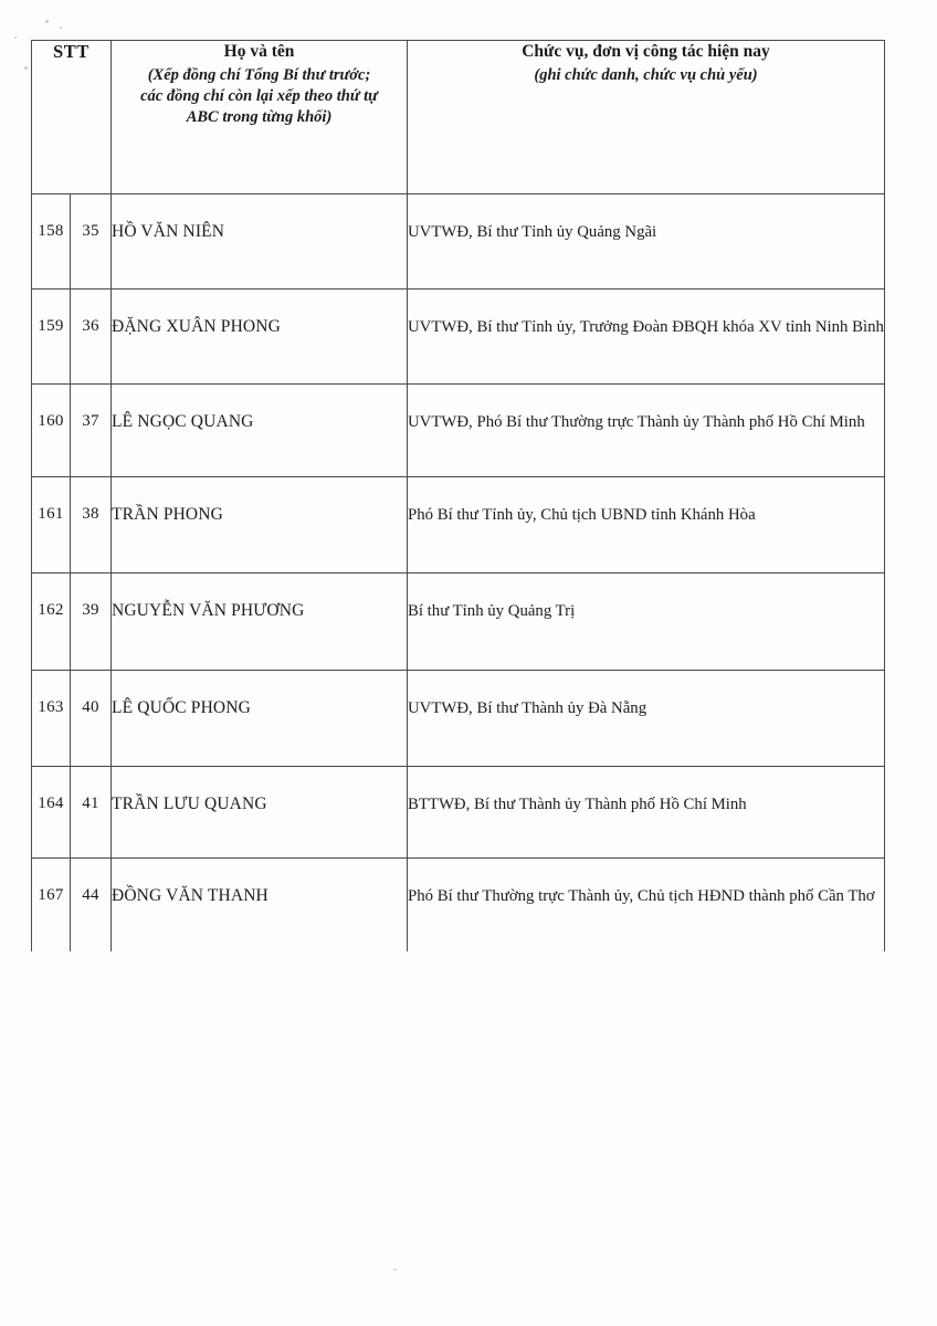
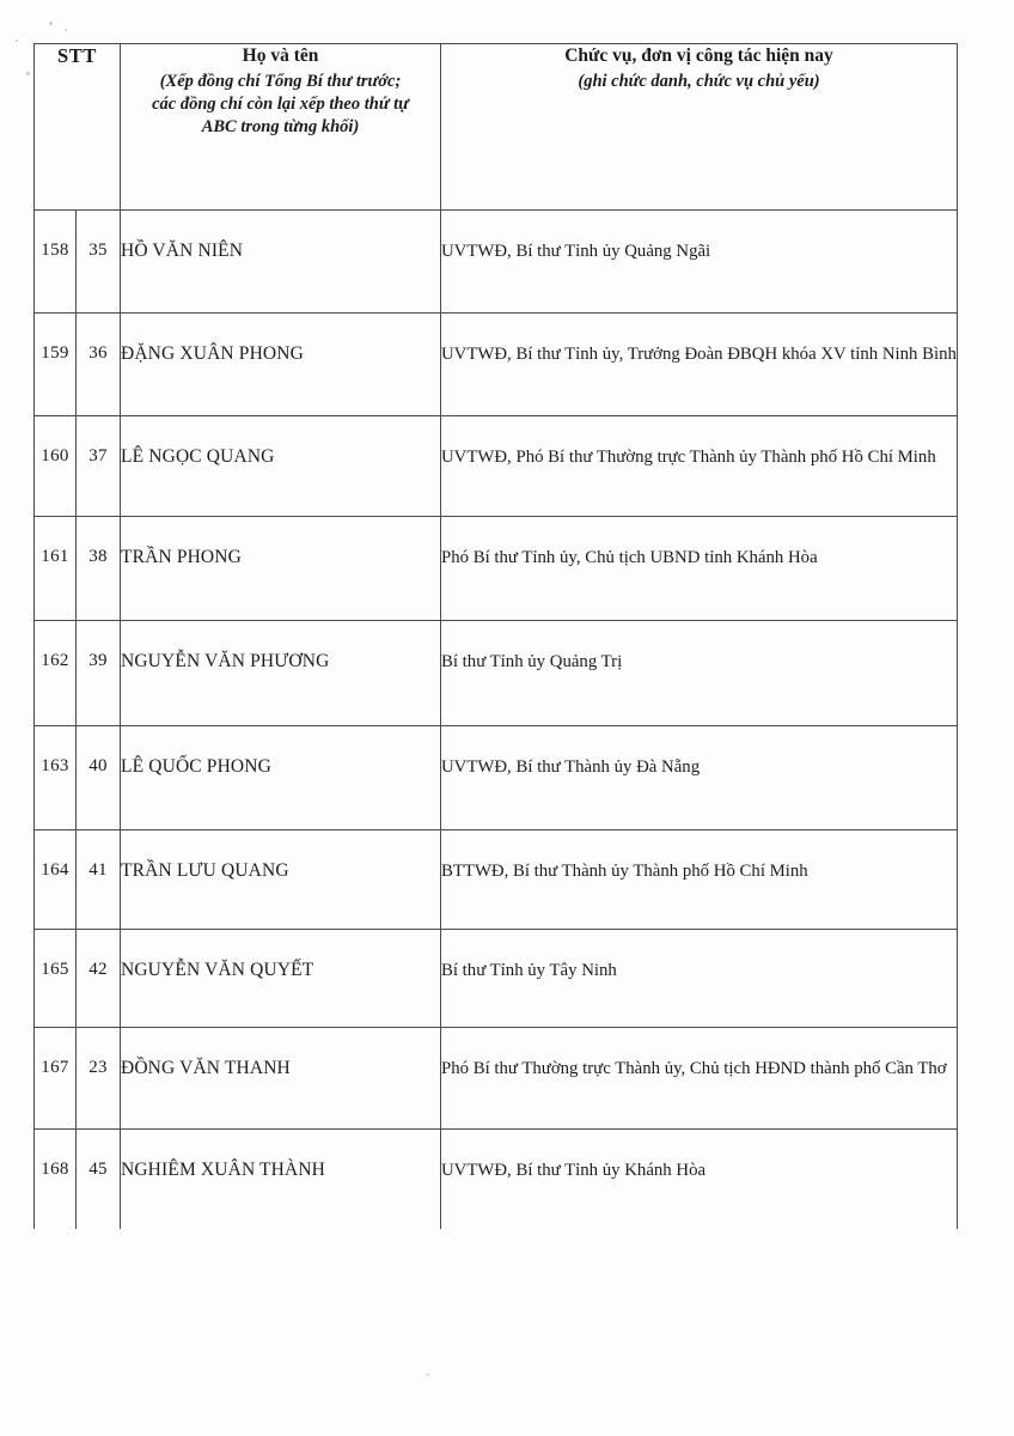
  STT	Họ và tên (Xếp đồng chí Tổng Bí thư trước; các đồng chí còn lại xếp theo thứ tự ABC trong từng khối)	Chức vụ, đơn vị công tác hiện nay (ghi chức danh, chức vụ chủ yếu)
  158	35	HỒ VĂN NIÊN	UVTWĐ, Bí thư Tỉnh ủy Quảng Ngãi
  159	36	ĐẶNG XUÂN PHONG	UVTWĐ, Bí thư Tỉnh ủy, Trưởng Đoàn ĐBQH khóa XV tỉnh Ninh Bình
  160	37	LÊ NGỌC QUANG	UVTWĐ, Phó Bí thư Thường trực Thành ủy Thành phố Hồ Chí Minh
  161	38	TRẦN PHONG	Phó Bí thư Tỉnh ủy, Chủ tịch UBND tỉnh Khánh Hòa
  162	39	NGUYỄN VĂN PHƯƠNG	Bí thư Tỉnh ủy Quảng Trị
  163	40	LÊ QUỐC PHONG	UVTWĐ, Bí thư Thành ủy Đà Nẵng
  164	41	TRẦN LƯU QUANG	BTTWĐ, Bí thư Thành ủy Thành phố Hồ Chí Minh
+ 165	42	NGUYỄN VĂN QUYẾT	Bí thư Tỉnh ủy Tây Ninh
- 167	44	ĐỒNG VĂN THANH	Phó Bí thư Thường trực Thành ủy, Chủ tịch HĐND thành phố Cần Thơ
+ 167	23	ĐỒNG VĂN THANH	Phó Bí thư Thường trực Thành ủy, Chủ tịch HĐND thành phố Cần Thơ
+ 168	45	NGHIÊM XUÂN THÀNH	UVTWĐ, Bí thư Tỉnh ủy Khánh Hòa
